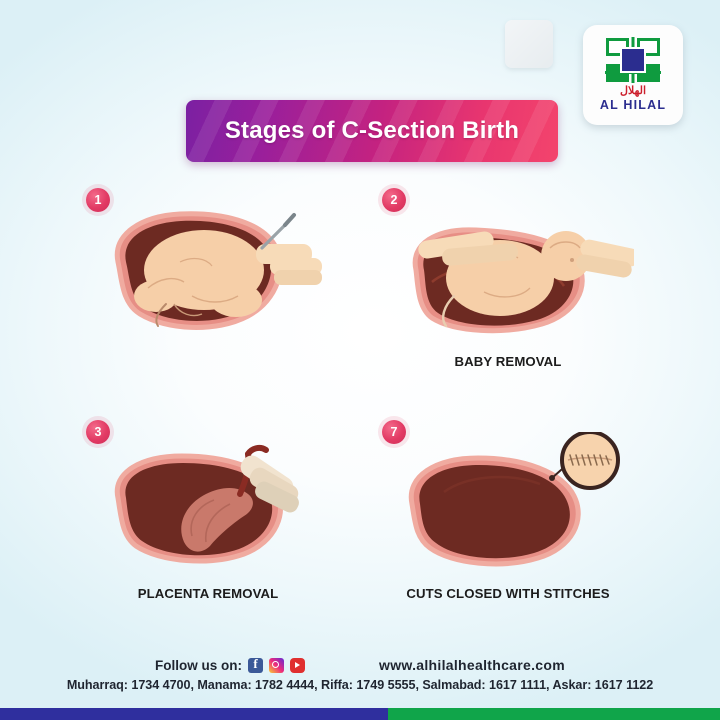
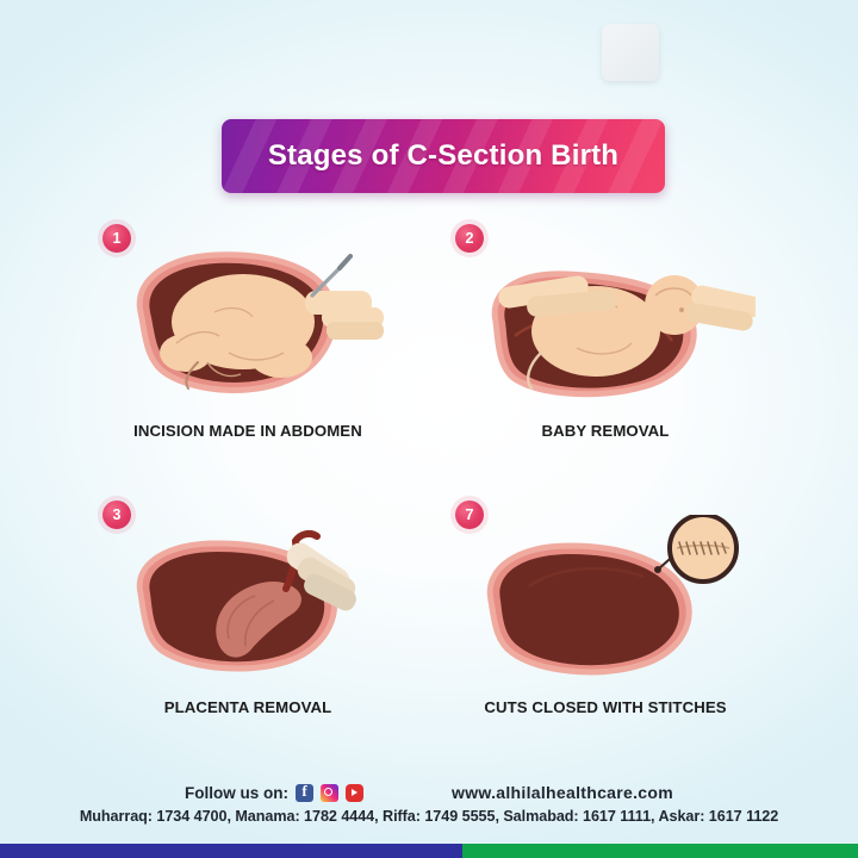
- الهلال
- AL HILAL
  Stages of C-Section Birth
  1
+ INCISION MADE IN ABDOMEN
  2
  BABY REMOVAL
  3
  PLACENTA REMOVAL
  7
  CUTS CLOSED WITH STITCHES
  Follow us on:
  www.alhilalhealthcare.com
  Muharraq: 1734 4700, Manama: 1782 4444, Riffa: 1749 5555, Salmabad: 1617 1111, Askar: 1617 1122
